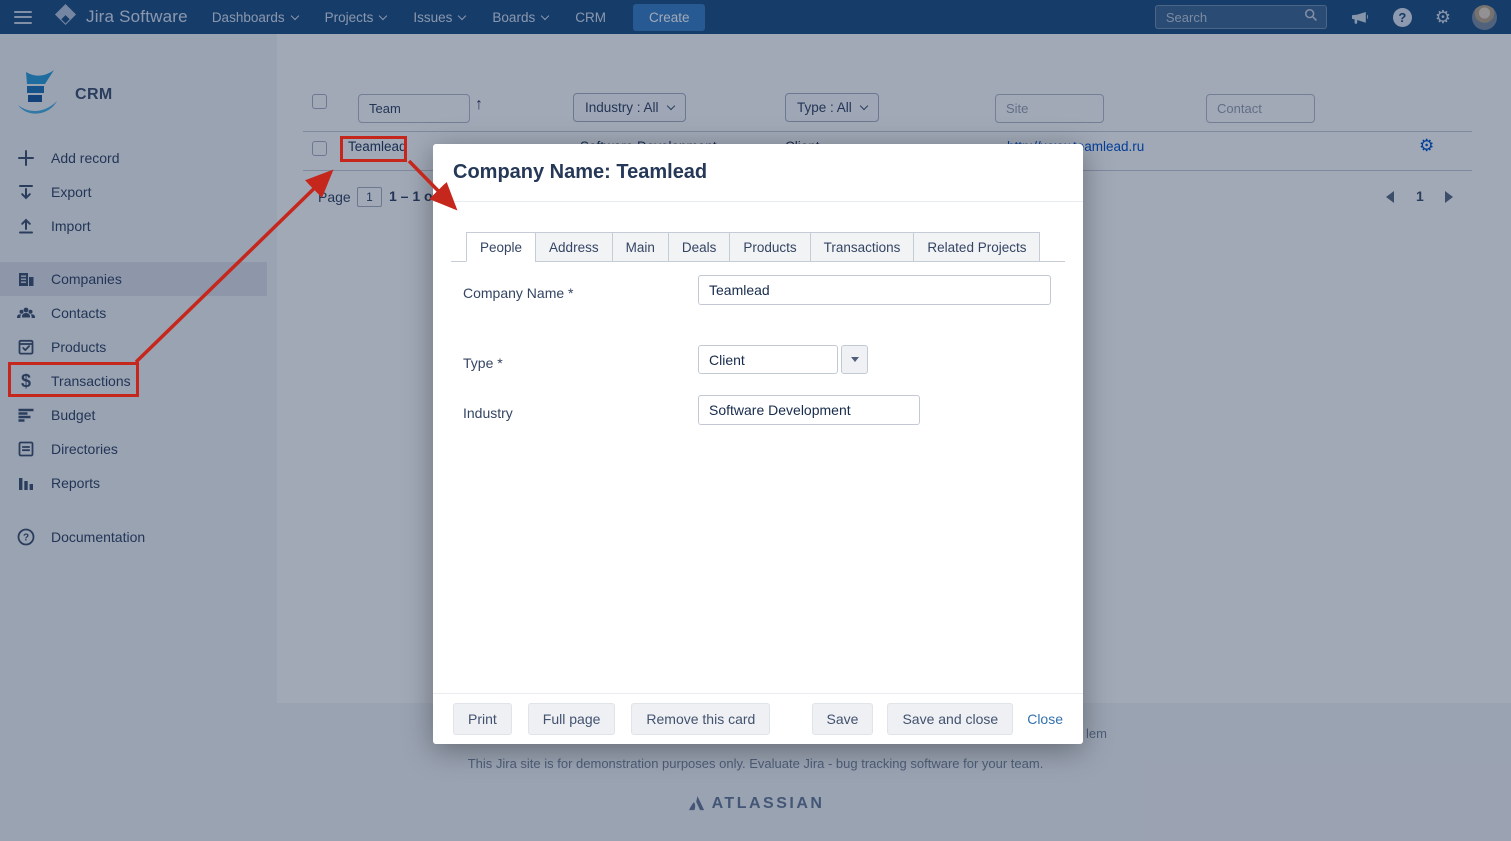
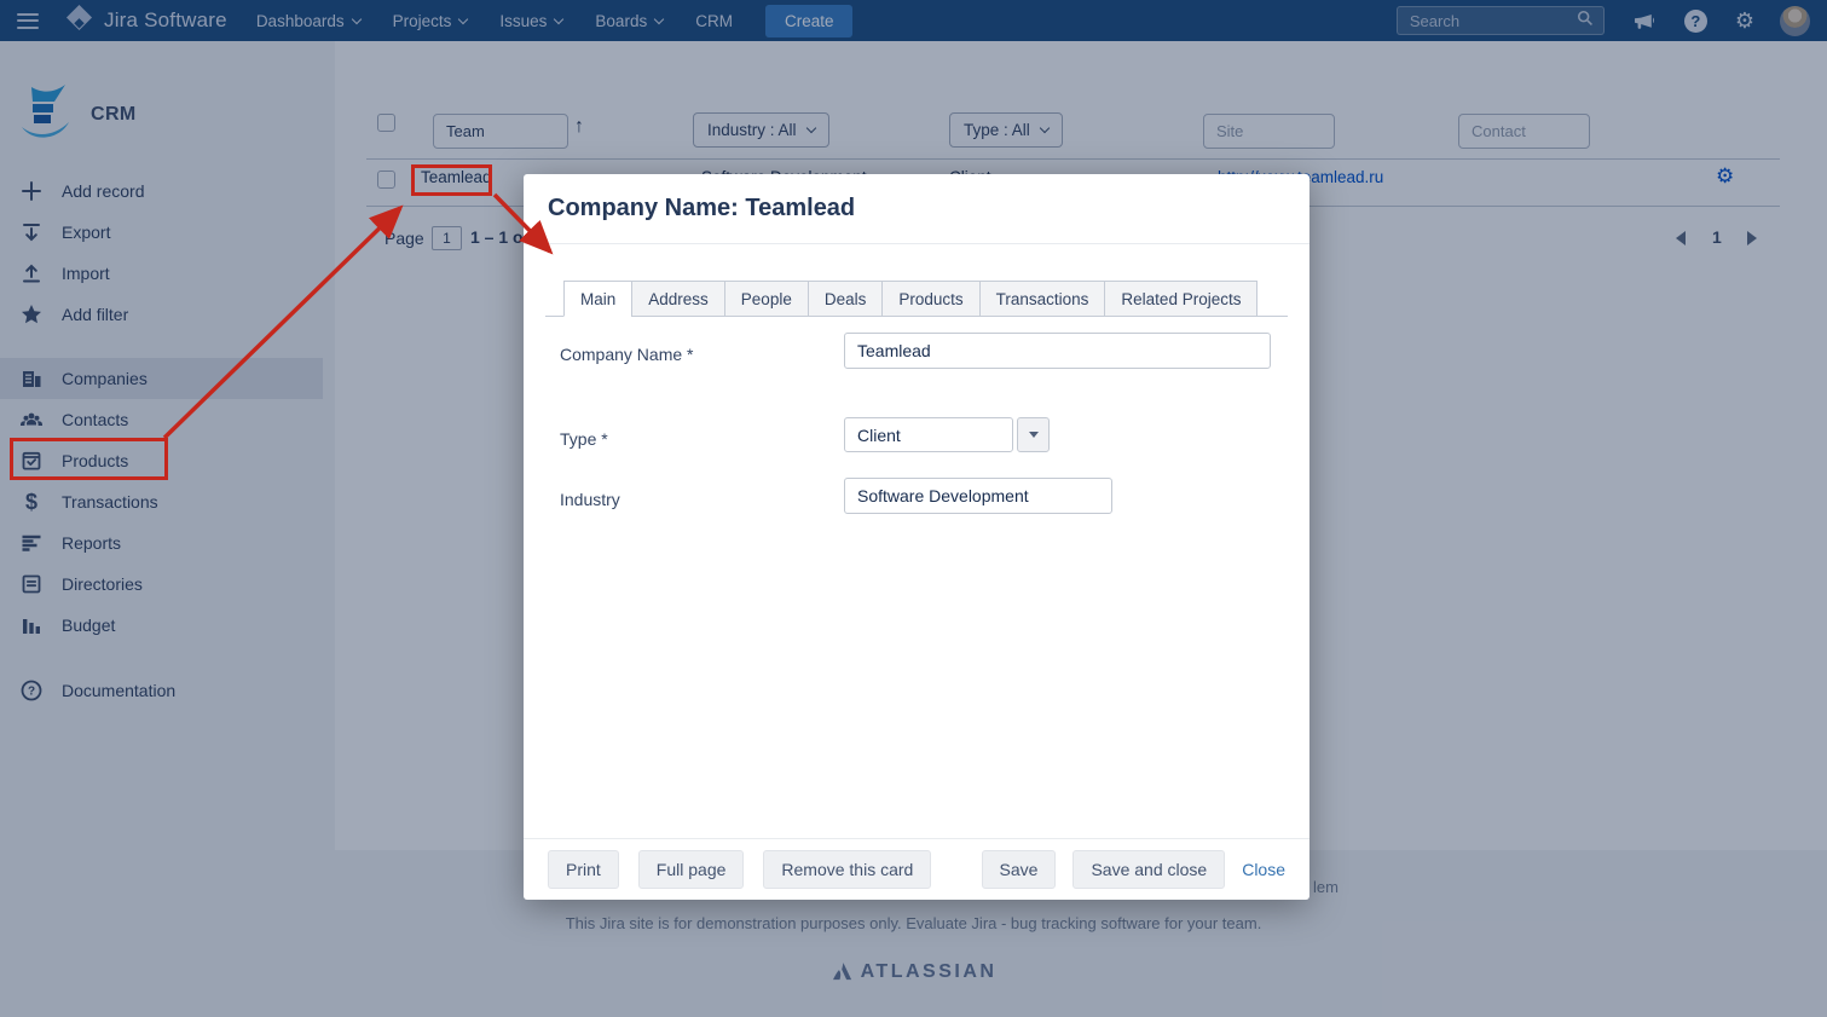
  Jira Software
  Dashboards
  Projects
  Issues
  Boards
  CRM
  Create
  Search
  ?
  ⚙
  CRM
  Add record
  Export
  Import
+ Add filter
  Companies
  Contacts
  Products
  $
  Transactions
- Budget
+ Reports
  Directories
- Reports
+ Budget
  ?
  Documentation
  Team
  ↑
  Industry : All
  Type : All
  Site
  Contact
  Teamlead
  ⚙
  Page
  1
  1
  lem
  This Jira site is for demonstration purposes only. Evaluate Jira - bug tracking software for your team.
  ATLASSIAN
  Company Name: Teamlead
- People
+ Main
  Address
- Main
+ People
  Deals
  Products
  Transactions
  Related Projects
  Company Name *
  Teamlead
  Type *
  Client
  Industry
  Software Development
  Print
  Full page
  Remove this card
  Save
  Save and close
  Close
